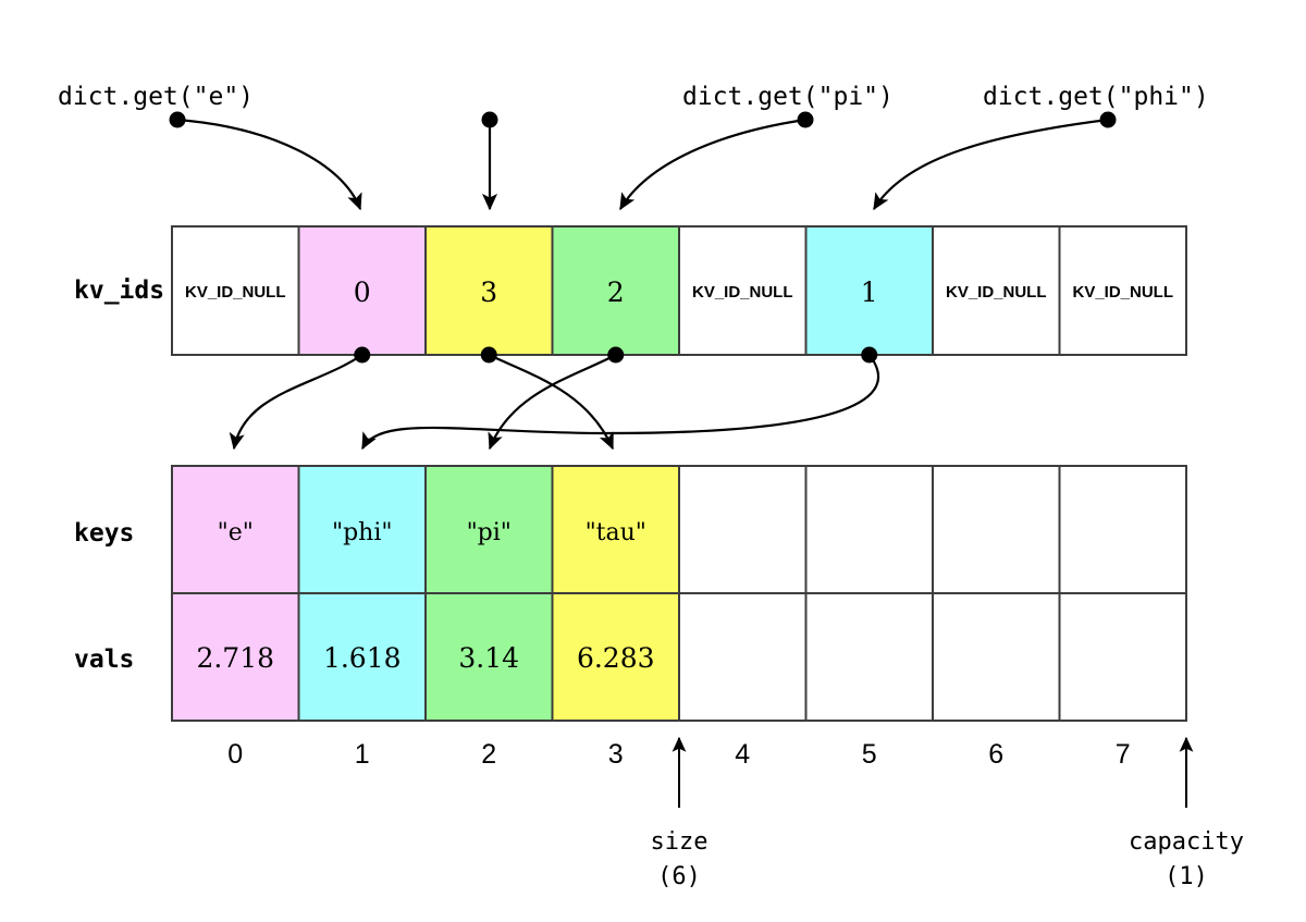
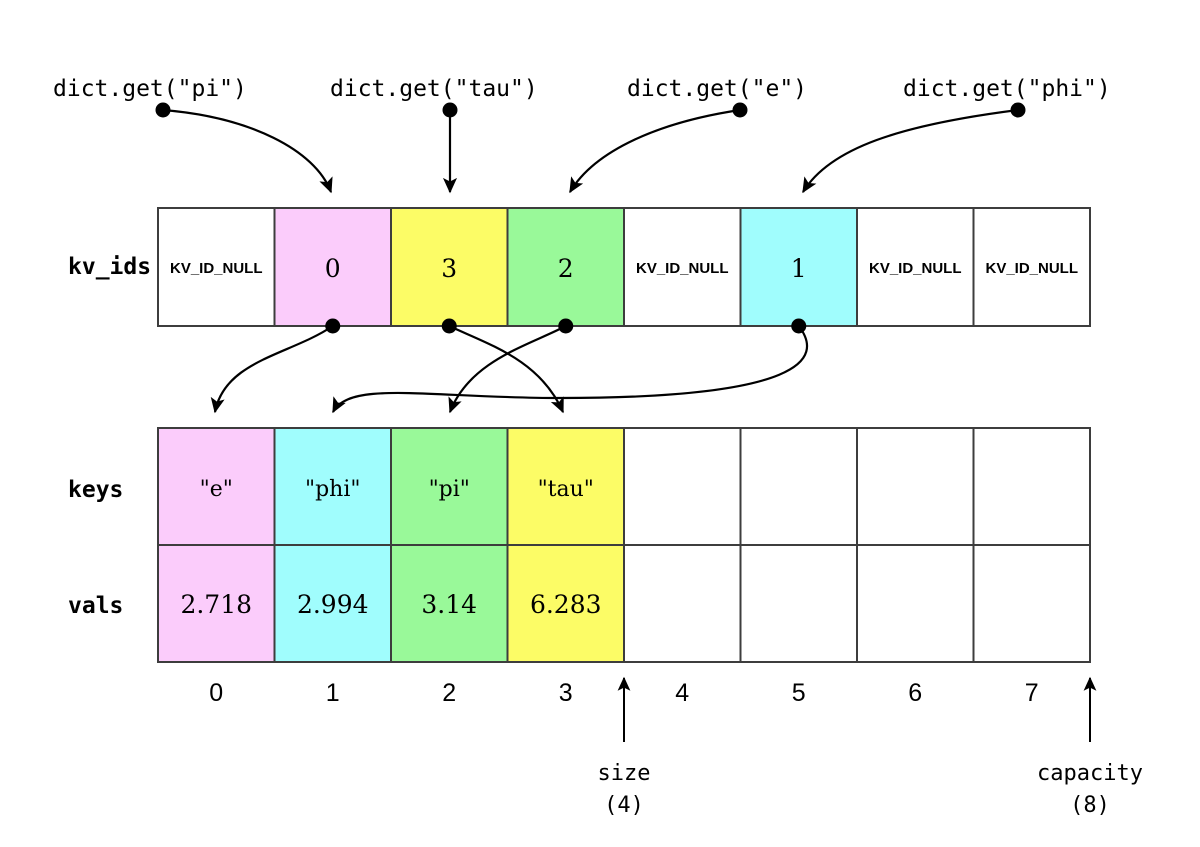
- dict.get("e")
+ dict.get("pi")
+ dict.get("tau")
- dict.get("pi")
+ dict.get("e")
  dict.get("phi")
  kv_ids
  KV_ID_NULL
  0
  3
  2
  KV_ID_NULL
  1
  KV_ID_NULL
  KV_ID_NULL
  keys
  "e"
  "phi"
  "pi"
  "tau"
  vals
  2.718
- 1.618
+ 2.994
  3.14
  6.283
  0
  1
  2
  3
  4
  5
  6
  7
  size
- (6)
+ (4)
  capacity
- (1)
+ (8)
